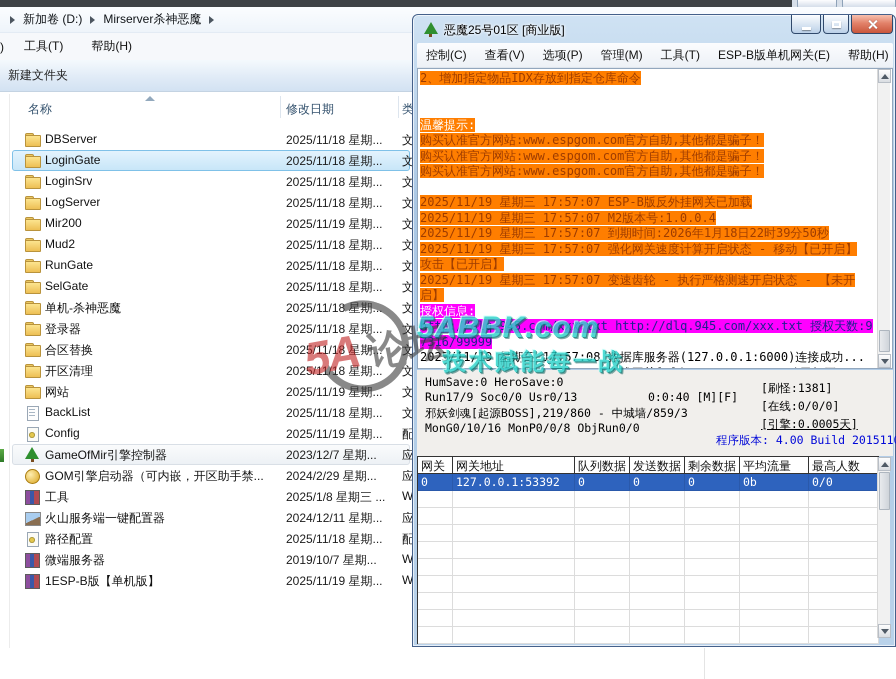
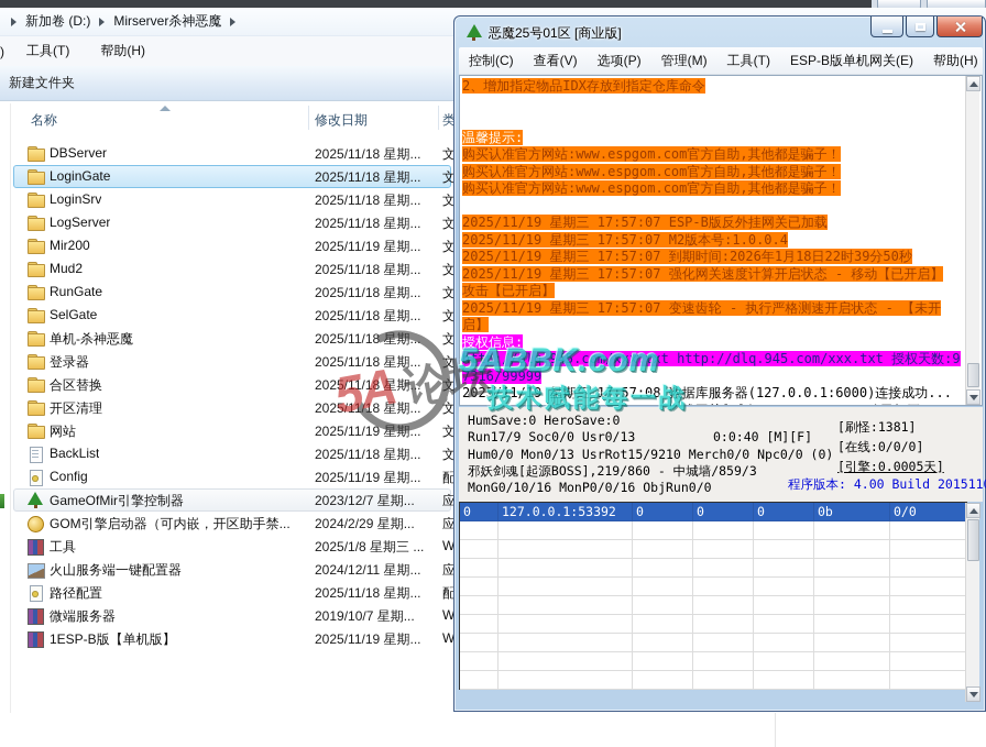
  新加卷 (D:)
  Mirserver杀神恶魔
  )
  工具(T)
  帮助(H)
  新建文件夹
  名称
  修改日期
  类
  DBServer
  2025/11/18 星期...
  文
  LoginGate
  2025/11/18 星期...
  文
  LoginSrv
  2025/11/18 星期...
  文
  LogServer
  2025/11/18 星期...
  文
  Mir200
  2025/11/19 星期...
  文
  Mud2
  2025/11/18 星期...
  文
  RunGate
  2025/11/18 星期...
  文
  SelGate
  2025/11/18 星期...
  文
  单机-杀神恶魔
  2025/11/18 星期...
  文
  登录器
  2025/11/18 星期...
  文
  合区替换
  2025/11/18 星期...
  文
  开区清理
  2025/11/18 星期...
  文
  网站
  2025/11/19 星期...
  文
  BackList
  2025/11/18 星期...
  文
  Config
  2025/11/19 星期...
  配
  GameOfMir引擎控制器
  2023/12/7 星期...
  应
  GOM引擎启动器（可内嵌，开区助手禁...
  2024/2/29 星期...
  应
  工具
  2025/1/8 星期三 ...
  W
  火山服务端一键配置器
  2024/12/11 星期...
  应
  路径配置
  2025/11/18 星期...
  配
  微端服务器
  2019/10/7 星期...
  W
  1ESP-B版【单机版】
  2025/11/19 星期...
  W
  恶魔25号01区 [商业版]
  控制(C)
  查看(V)
  选项(P)
  管理(M)
  工具(T)
  ESP-B版单机网关(E)
  帮助(H)
  2、增加指定物品IDX存放到指定仓库命令
  温馨提示:
  购买认准官方网站:www.espgom.com官方自助,其他都是骗子！
  购买认准官方网站:www.espgom.com官方自助,其他都是骗子！
  购买认准官方网站:www.espgom.com官方自助,其他都是骗子！
  2025/11/19 星期三 17:57:07 ESP-B版反外挂网关已加载
  2025/11/19 星期三 17:57:07 M2版本号:1.0.0.4
  2025/11/19 星期三 17:57:07 到期时间:2026年1月18日22时39分50秒
  2025/11/19 星期三 17:57:07 强化网关速度计算开启状态 - 移动【已开启】 攻击【已开启】
  2025/11/19 星期三 17:57:07 变速齿轮 - 执行严格测速开启状态 - 【未开启】
  授权信息:
  http://dlq.945.com/xxx.txt http://dlq.945.com/xxx.txt 授权天数:97316/99999
  2025/11/19 星期三 17:57:08 数据库服务器(127.0.0.1:6000)连接成功...
  HumSave:0 HeroSave:0
  Run17/9 Soc0/0 Usr0/13
+ Hum0/0 Mon0/13 UsrRot15/9210 Merch0/0 Npc0/0 (0)
  邪妖剑魂[起源BOSS],219/860 - 中城墙/859/3
- MonG0/10/16 MonP0/0/8 ObjRun0/0
+ MonG0/10/16 MonP0/0/16 ObjRun0/0
  0:0:40 [M][F]
  [刷怪:1381]
  [在线:0/0/0]
  [引擎:0.0005天]
  程序版本: 4.00 Build 201511
- 网关
- 网关地址
- 队列数据
- 发送数据
- 剩余数据
- 平均流量
- 最高人数
  0
  127.0.0.1:53392
  0
  0
  0
  0b
  0/0
  5ABBK.com
  技术赋能每一战
